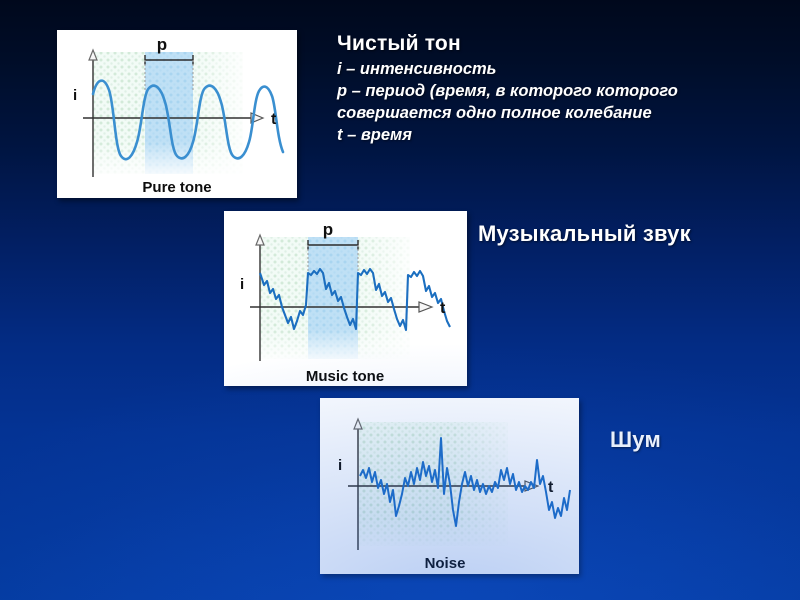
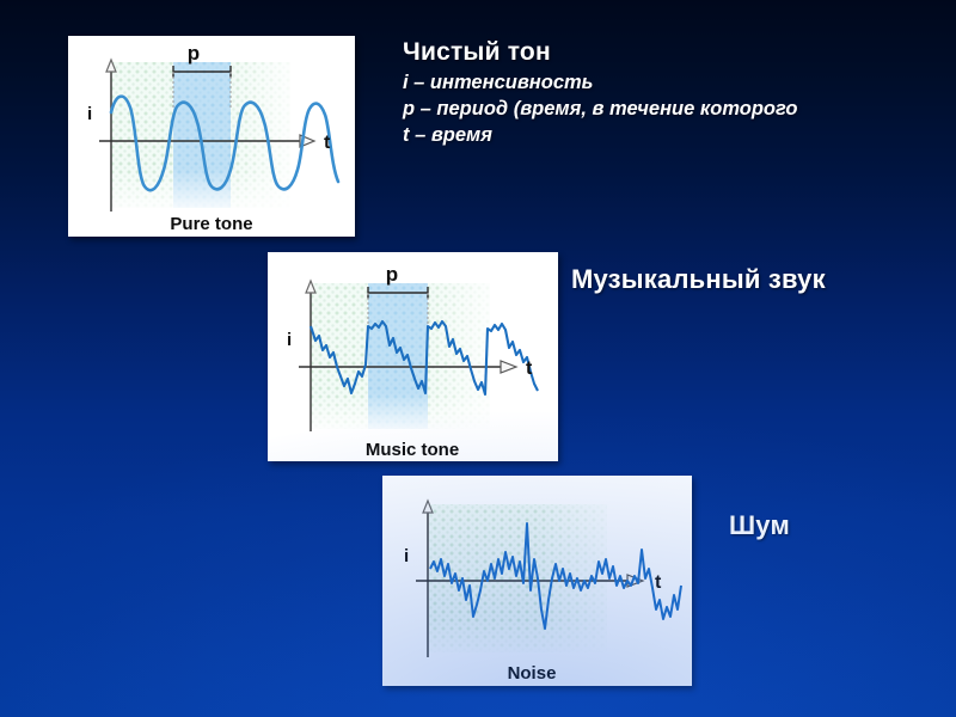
  i
  t
  p
  Pure tone
  i
  t
  p
  Чистый тон
  i – интенсивность
- p – период (время, в которого которого
+ p – период (время, в течение которого
- совершается одно полное колебание
  t – время
  Музыкальный звук
